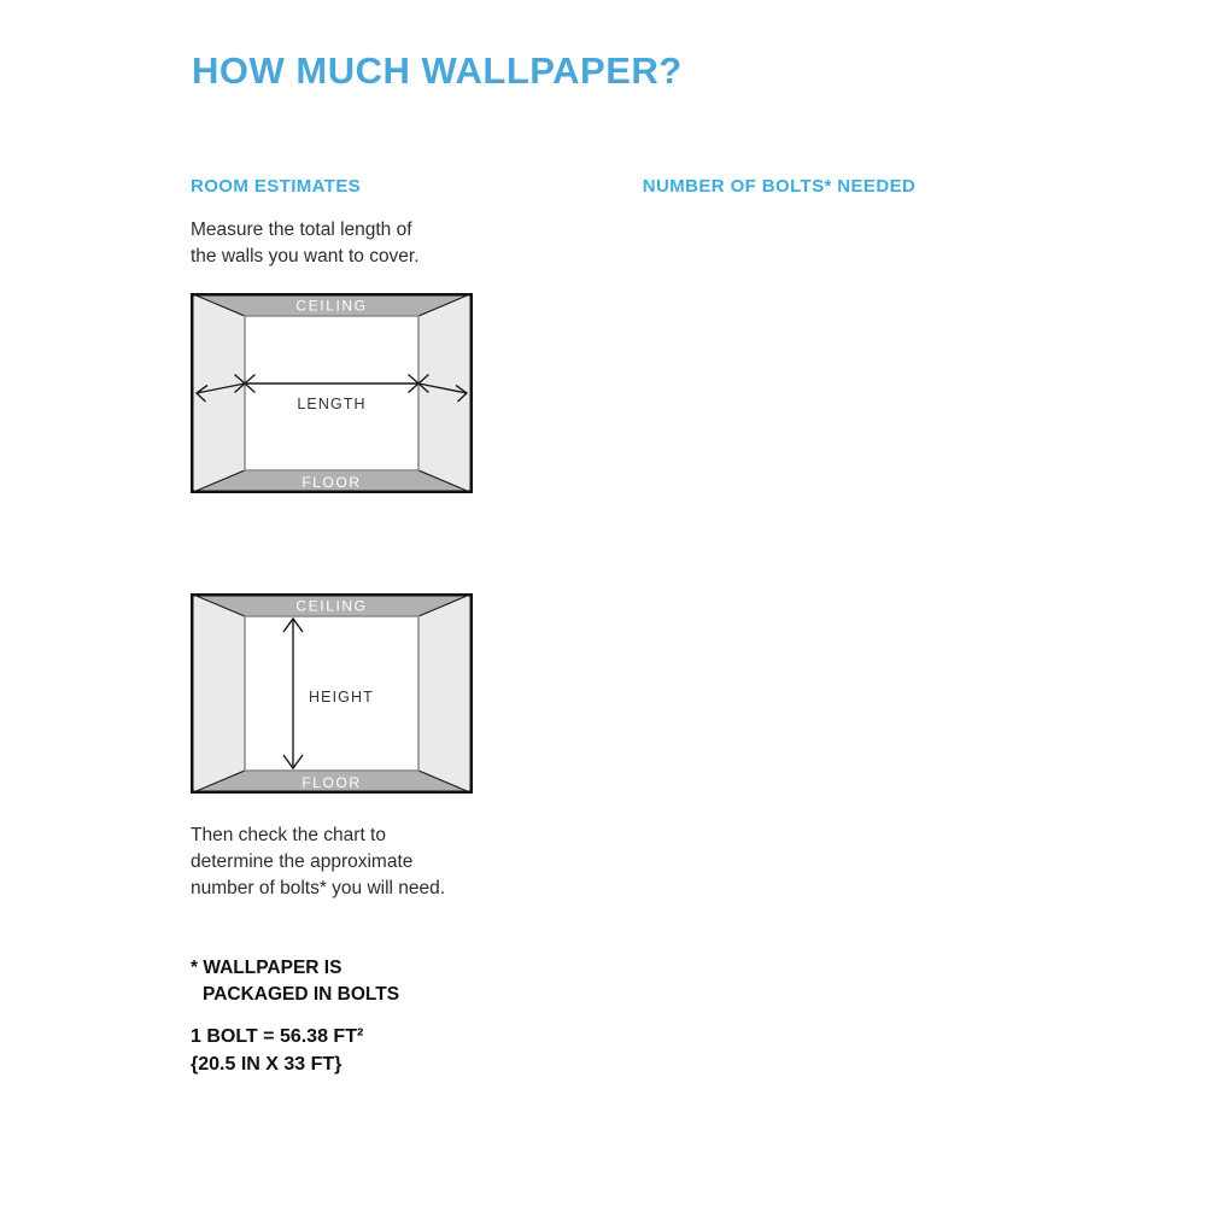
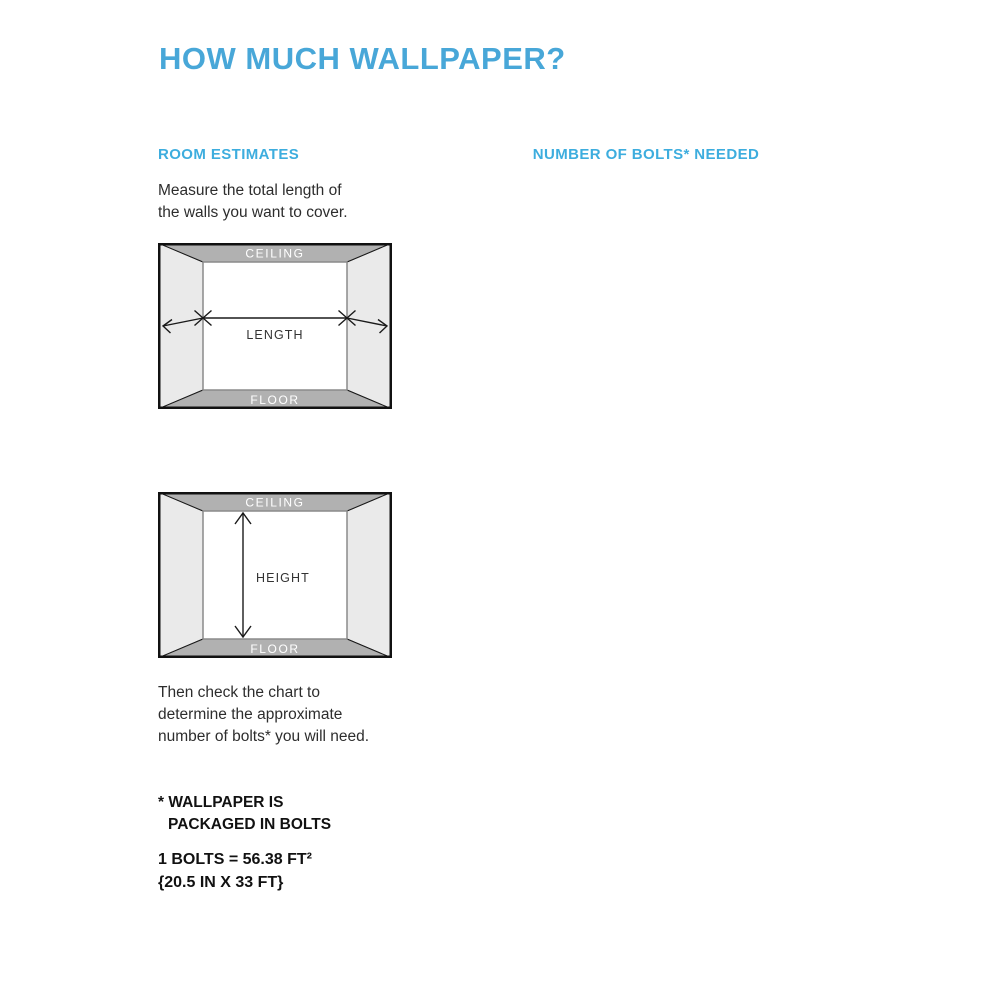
  HOW MUCH WALLPAPER?
  ROOM ESTIMATES
  Measure the total length of
  the walls you want to cover.
  CEILING
  FLOOR
  LENGTH
  CEILING
  FLOOR
  HEIGHT
  Then check the chart to
  determine the approximate
  number of bolts* you will need.
  * WALLPAPER IS
  PACKAGED IN BOLTS
- 1 BOLT = 56.38 FT²
+ 1 BOLTS = 56.38 FT²
  {20.5 IN X 33 FT}
  NUMBER OF BOLTS* NEEDED
